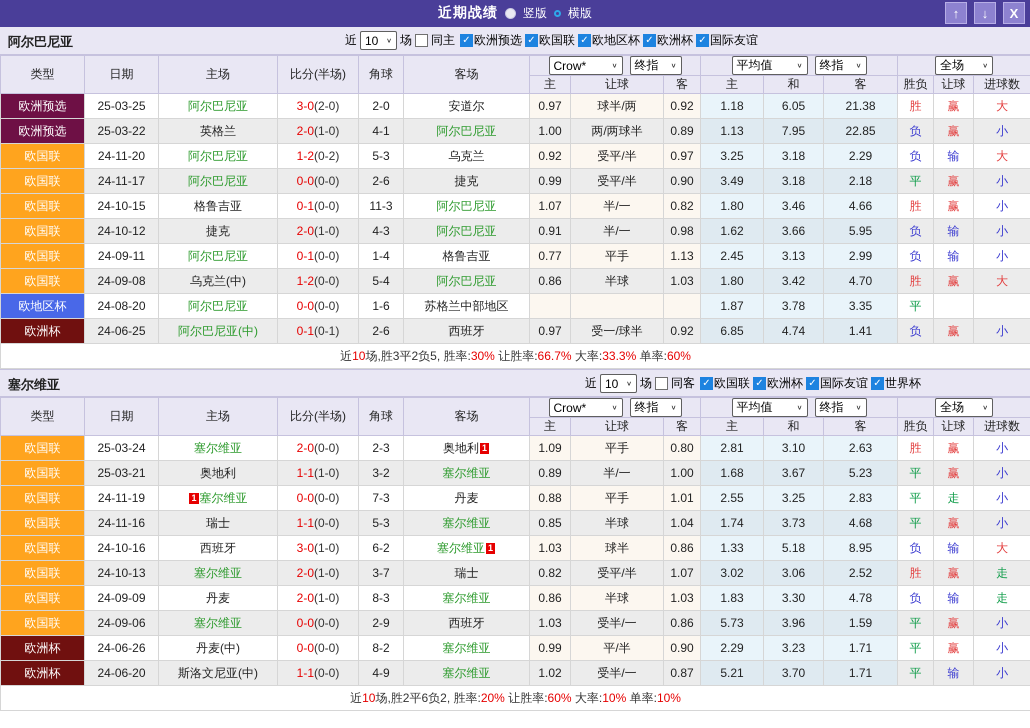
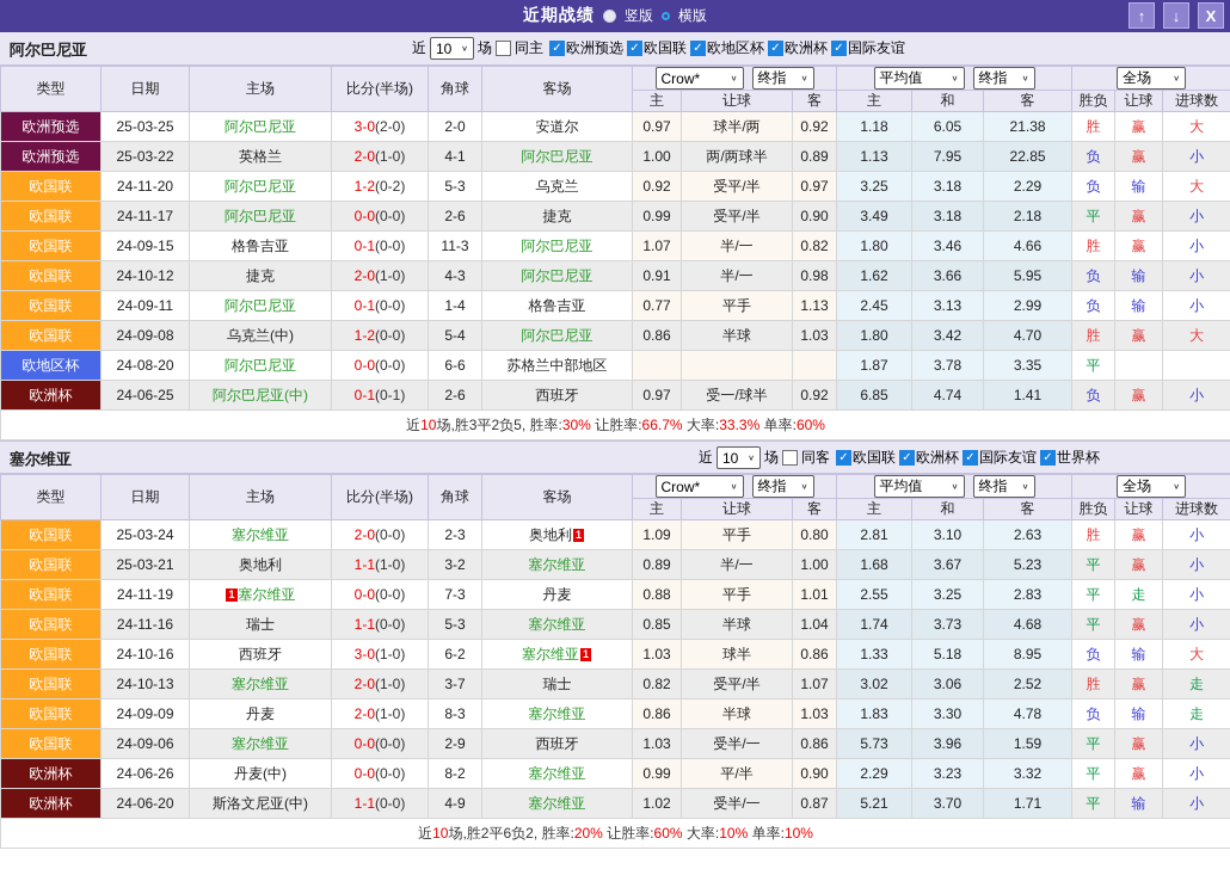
  近期战绩
  竖版
  横版
  ↑
  ↓
  X
  阿尔巴尼亚
  近
  10
  场
  同主
  ✓
  欧洲预选
  ✓
  欧国联
  ✓
  欧地区杯
  ✓
  欧洲杯
  ✓
  国际友谊
  类型	日期	主场	比分(半场)	角球	客场	Crow* 终指	平均值 终指	全场
  主	让球	客	主	和	客	胜负	让球	进球数
  欧洲预选	25-03-25	阿尔巴尼亚	3-0(2-0)	2-0	安道尔	0.97	球半/两	0.92	1.18	6.05	21.38	胜	赢	大
  欧洲预选	25-03-22	英格兰	2-0(1-0)	4-1	阿尔巴尼亚	1.00	两/两球半	0.89	1.13	7.95	22.85	负	赢	小
  欧国联	24-11-20	阿尔巴尼亚	1-2(0-2)	5-3	乌克兰	0.92	受平/半	0.97	3.25	3.18	2.29	负	输	大
  欧国联	24-11-17	阿尔巴尼亚	0-0(0-0)	2-6	捷克	0.99	受平/半	0.90	3.49	3.18	2.18	平	赢	小
- 欧国联	24-10-15	格鲁吉亚	0-1(0-0)	11-3	阿尔巴尼亚	1.07	半/一	0.82	1.80	3.46	4.66	胜	赢	小
+ 欧国联	24-09-15	格鲁吉亚	0-1(0-0)	11-3	阿尔巴尼亚	1.07	半/一	0.82	1.80	3.46	4.66	胜	赢	小
  欧国联	24-10-12	捷克	2-0(1-0)	4-3	阿尔巴尼亚	0.91	半/一	0.98	1.62	3.66	5.95	负	输	小
  欧国联	24-09-11	阿尔巴尼亚	0-1(0-0)	1-4	格鲁吉亚	0.77	平手	1.13	2.45	3.13	2.99	负	输	小
  欧国联	24-09-08	乌克兰(中)	1-2(0-0)	5-4	阿尔巴尼亚	0.86	半球	1.03	1.80	3.42	4.70	胜	赢	大
- 欧地区杯	24-08-20	阿尔巴尼亚	0-0(0-0)	1-6	苏格兰中部地区				1.87	3.78	3.35	平
+ 欧地区杯	24-08-20	阿尔巴尼亚	0-0(0-0)	6-6	苏格兰中部地区				1.87	3.78	3.35	平
  欧洲杯	24-06-25	阿尔巴尼亚(中)	0-1(0-1)	2-6	西班牙	0.97	受一/球半	0.92	6.85	4.74	1.41	负	赢	小
  近10场,胜3平2负5, 胜率:30% 让胜率:66.7% 大率:33.3% 单率:60%
  塞尔维亚
  近
  10
  场
  同客
  ✓
  欧国联
  ✓
  欧洲杯
  ✓
  国际友谊
  ✓
  世界杯
  类型	日期	主场	比分(半场)	角球	客场	Crow* 终指	平均值 终指	全场
  主	让球	客	主	和	客	胜负	让球	进球数
  欧国联	25-03-24	塞尔维亚	2-0(0-0)	2-3	奥地利 1	1.09	平手	0.80	2.81	3.10	2.63	胜	赢	小
  欧国联	25-03-21	奥地利	1-1(1-0)	3-2	塞尔维亚	0.89	半/一	1.00	1.68	3.67	5.23	平	赢	小
  欧国联	24-11-19	1 塞尔维亚	0-0(0-0)	7-3	丹麦	0.88	平手	1.01	2.55	3.25	2.83	平	走	小
  欧国联	24-11-16	瑞士	1-1(0-0)	5-3	塞尔维亚	0.85	半球	1.04	1.74	3.73	4.68	平	赢	小
  欧国联	24-10-16	西班牙	3-0(1-0)	6-2	塞尔维亚 1	1.03	球半	0.86	1.33	5.18	8.95	负	输	大
  欧国联	24-10-13	塞尔维亚	2-0(1-0)	3-7	瑞士	0.82	受平/半	1.07	3.02	3.06	2.52	胜	赢	走
  欧国联	24-09-09	丹麦	2-0(1-0)	8-3	塞尔维亚	0.86	半球	1.03	1.83	3.30	4.78	负	输	走
  欧国联	24-09-06	塞尔维亚	0-0(0-0)	2-9	西班牙	1.03	受半/一	0.86	5.73	3.96	1.59	平	赢	小
- 欧洲杯	24-06-26	丹麦(中)	0-0(0-0)	8-2	塞尔维亚	0.99	平/半	0.90	2.29	3.23	1.71	平	赢	小
+ 欧洲杯	24-06-26	丹麦(中)	0-0(0-0)	8-2	塞尔维亚	0.99	平/半	0.90	2.29	3.23	3.32	平	赢	小
  欧洲杯	24-06-20	斯洛文尼亚(中)	1-1(0-0)	4-9	塞尔维亚	1.02	受半/一	0.87	5.21	3.70	1.71	平	输	小
  近10场,胜2平6负2, 胜率:20% 让胜率:60% 大率:10% 单率:10%
